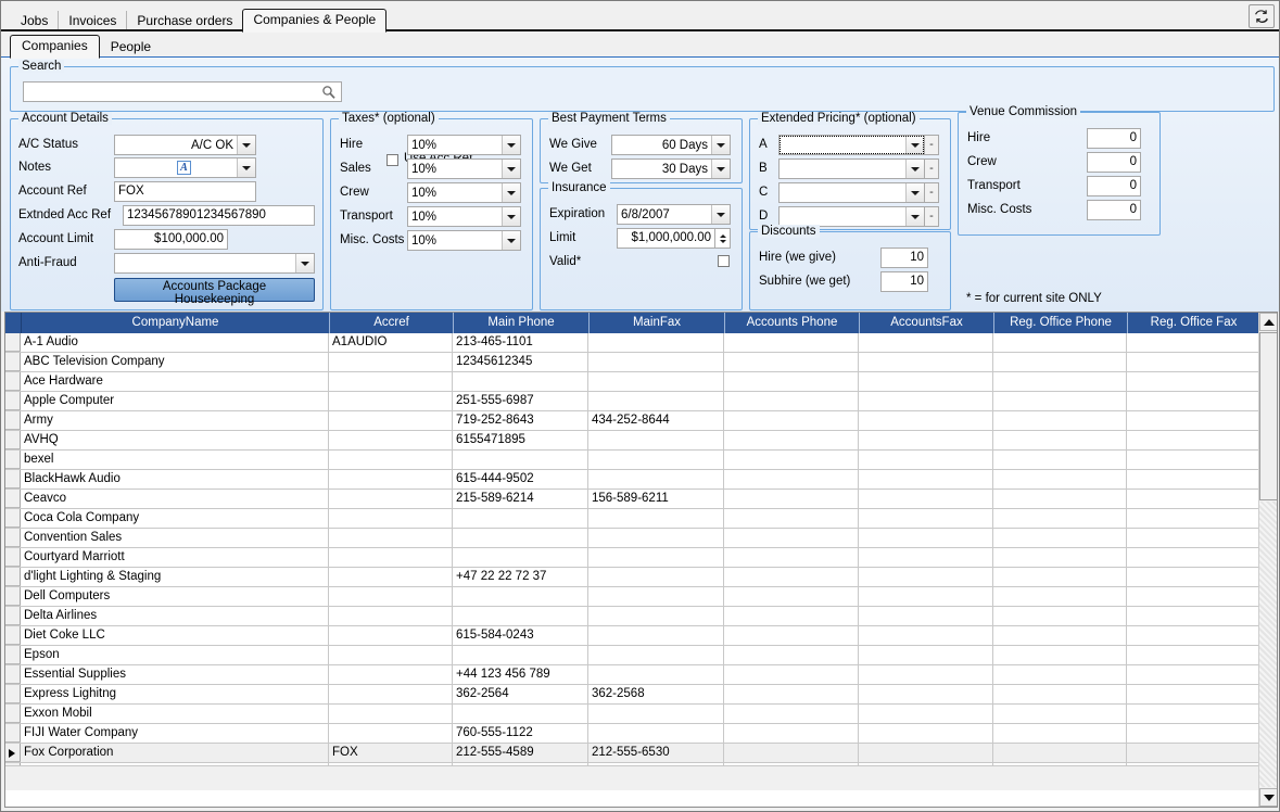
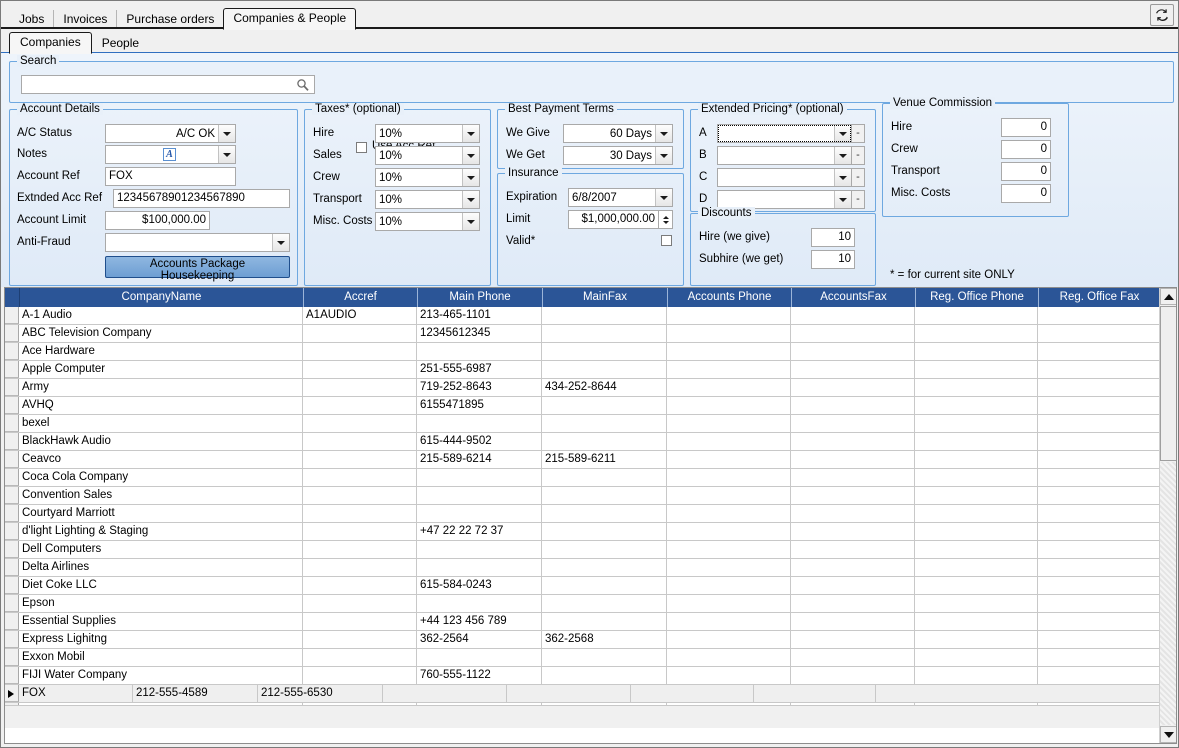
  Jobs
  Invoices
  Purchase orders
  Companies & People
  Companies
  People
  Search
  Account Details
  A/C Status
  A/C OK
  Notes
  A
  Account Ref
  FOX
  Extnded Acc Ref
  12345678901234567890
  Account Limit
  $100,000.00
  Anti-Fraud
  Accounts Package Housekeeping
  Taxes* (optional)
  Hire
  10%
  Sales
  10%
  Crew
  10%
  Transport
  10%
  Misc. Costs
  10%
  Best Payment Terms
  We Give
  60 Days
  We Get
  30 Days
  Insurance
  Expiration
  6/8/2007
  Limit
  $1,000,000.00
  Valid*
  Extended Pricing* (optional)
  A
  -
  B
  -
  C
  -
  D
  -
  Discounts
  Hire (we give)
  10
  Subhire (we get)
  10
  Venue Commission
  Hire
  0
  Crew
  0
  Transport
  0
  Misc. Costs
  0
  * = for current site ONLY
  CompanyName
  Accref
  Main Phone
  MainFax
  Accounts Phone
  AccountsFax
  Reg. Office Phone
  Reg. Office Fax
  A-1 Audio
  A1AUDIO
  213-465-1101
  ABC Television Company
  12345612345
  Ace Hardware
  Apple Computer
  251-555-6987
  Army
  719-252-8643
  434-252-8644
  AVHQ
  6155471895
  bexel
  BlackHawk Audio
  615-444-9502
  Ceavco
  215-589-6214
- 156-589-6211
+ 215-589-6211
  Coca Cola Company
  Convention Sales
  Courtyard Marriott
  d'light Lighting & Staging
  +47 22 22 72 37
  Dell Computers
  Delta Airlines
  Diet Coke LLC
  615-584-0243
  Epson
  Essential Supplies
  +44 123 456 789
  Express Lighitng
  362-2564
  362-2568
  Exxon Mobil
  FIJI Water Company
  760-555-1122
- Fox Corporation
  FOX
  212-555-4589
  212-555-6530
